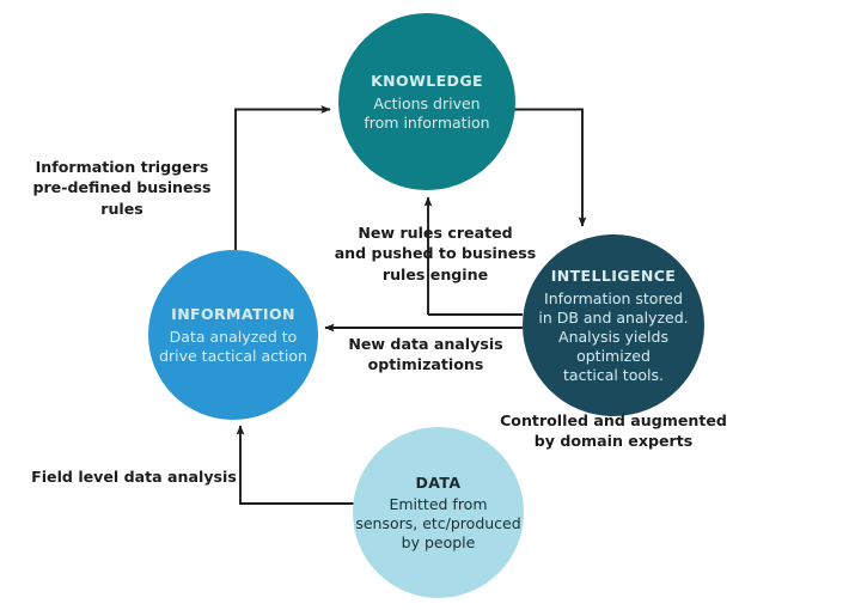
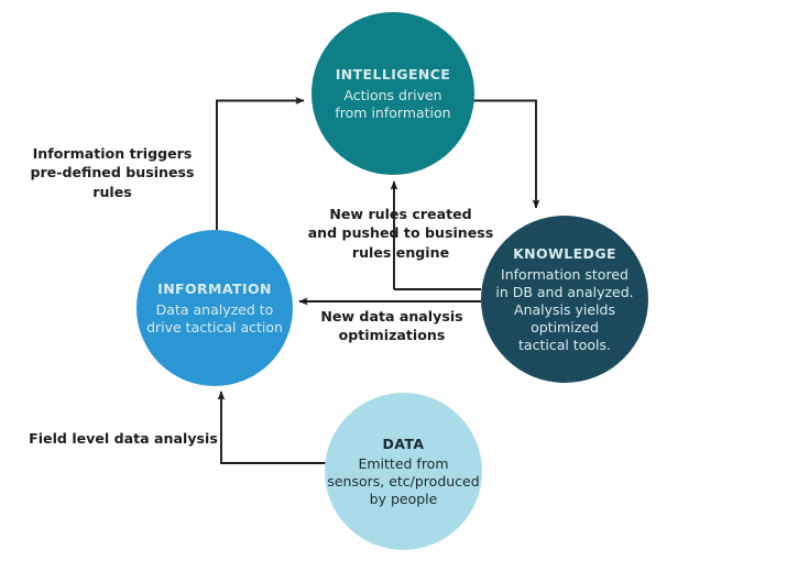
- KNOWLEDGE
+ INTELLIGENCE
  Actions driven
  from information
- INTELLIGENCE
+ KNOWLEDGE
  Information stored
  in DB and analyzed.
  Analysis yields
  optimized
  tactical tools.
  INFORMATION
  Data analyzed to
  drive tactical action
  DATA
  Emitted from
  sensors, etc/produced
  by people
  Information triggers
  pre-defined business rules
  New rules created
  and pushed to business
  rules engine
  New data analysis
  optimizations
  Field level data analysis
- Controlled and augmented
- by domain experts
